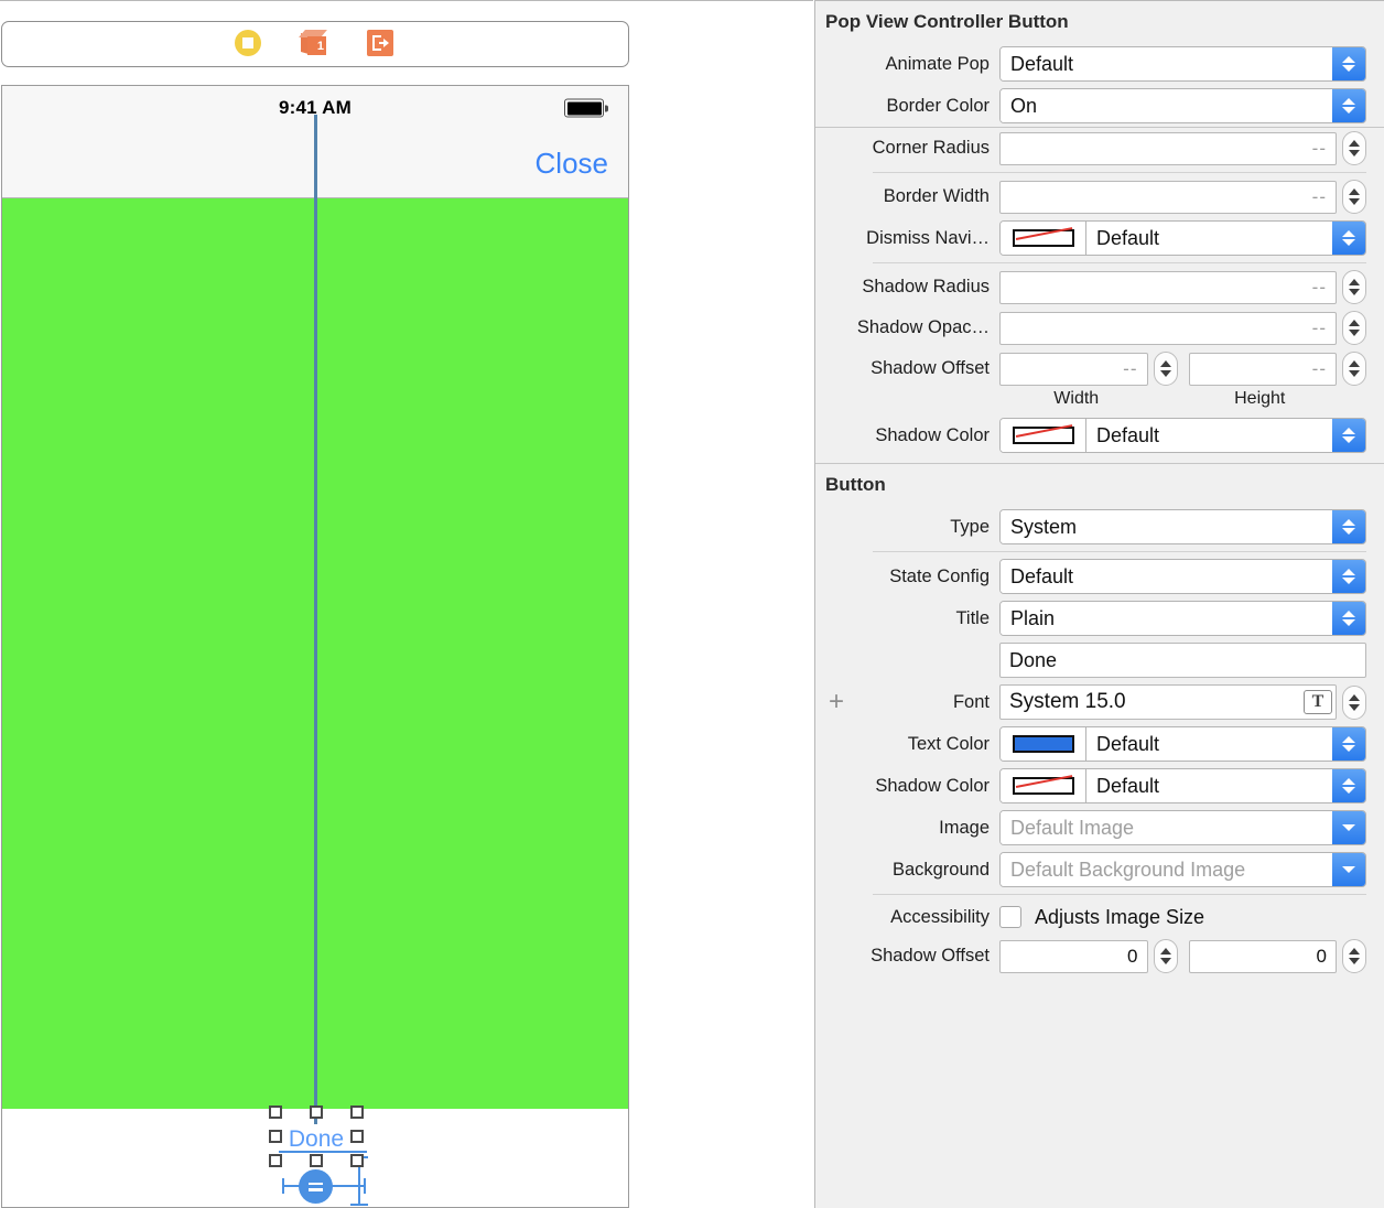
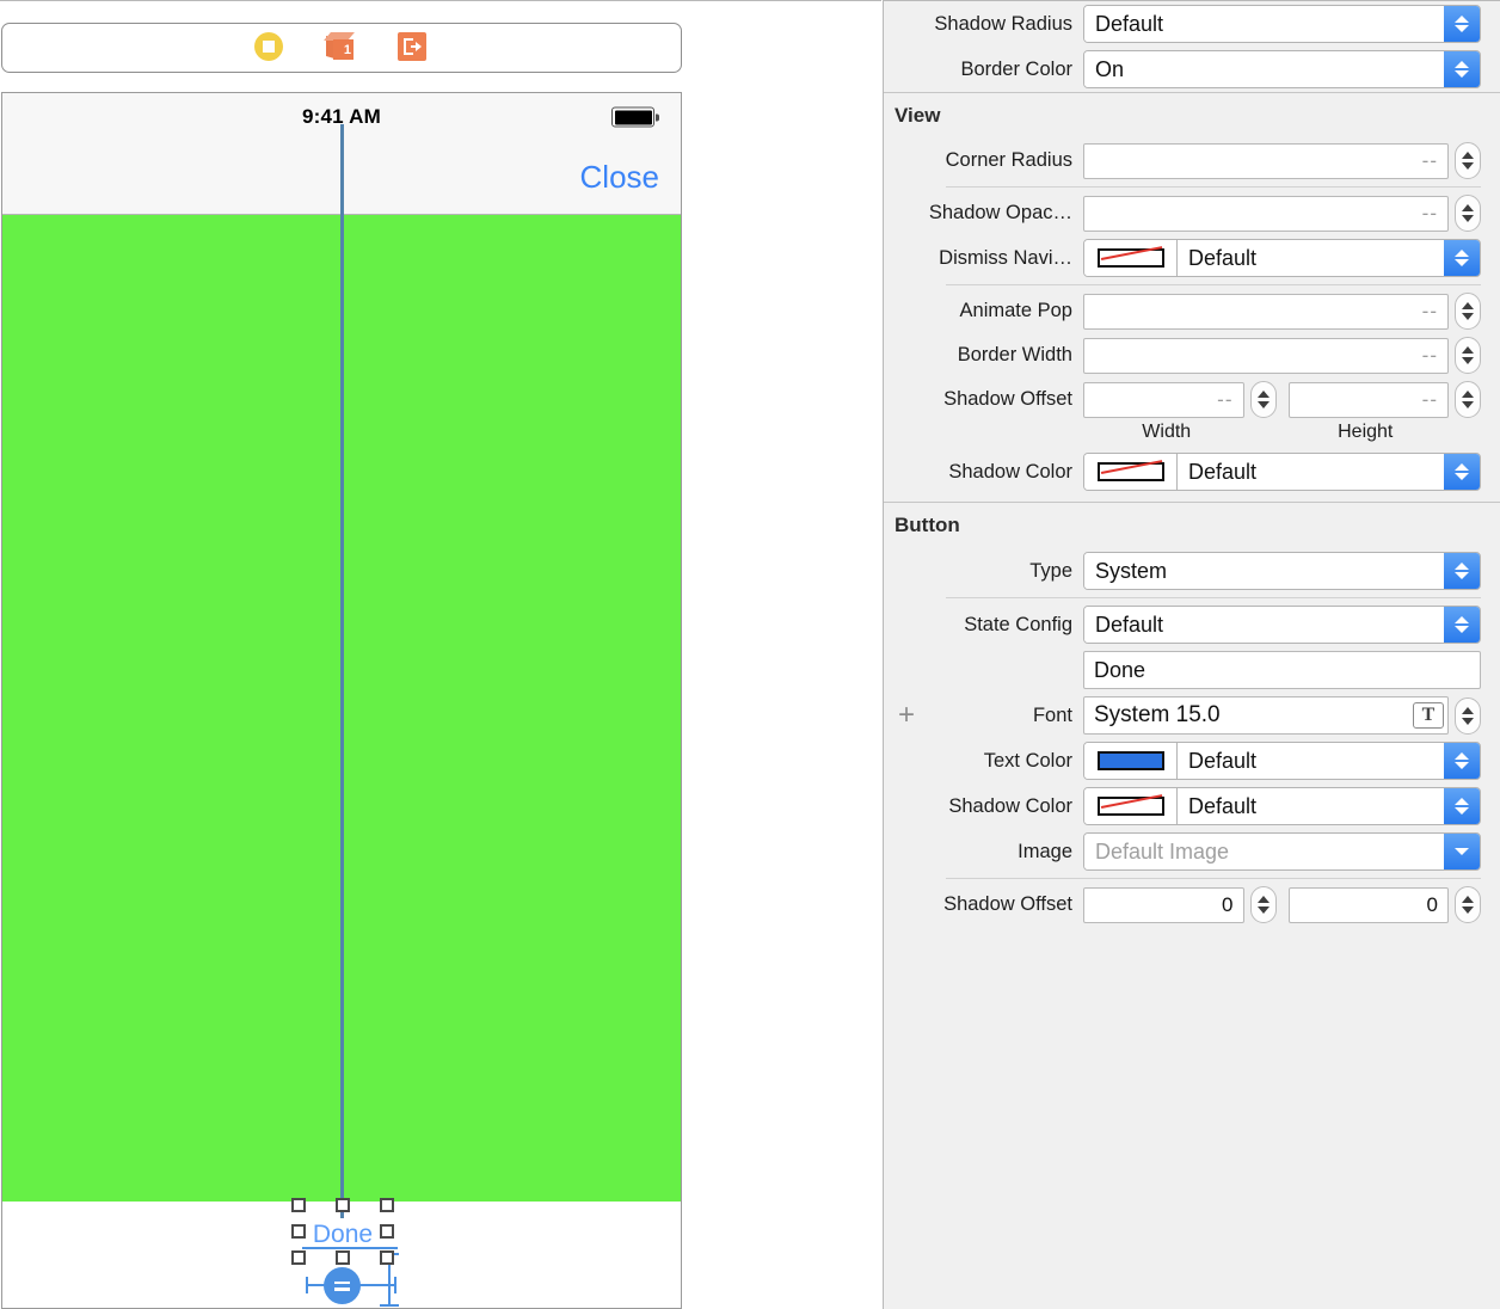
  1
  9:41 AM
  Close
  Done
- Pop View Controller Button
- Animate Pop
+ Shadow Radius
  Default
  Border Color
  On
+ View
  Corner Radius
  --
- Border Width
+ Shadow Opac…
  --
  Dismiss Navi…
  Default
- Shadow Radius
+ Animate Pop
  --
- Shadow Opac…
+ Border Width
  --
  Shadow Offset
  --
  --
  Width
  Height
  Shadow Color
  Default
  Button
  Type
  System
  State Config
  Default
- Title
- Plain
  Done
  +
  Font
  System 15.0
  T
  Text Color
  Default
  Shadow Color
  Default
  Image
  Default Image
- Background
- Default Background Image
- Accessibility
- Adjusts Image Size
  Shadow Offset
  0
  0
